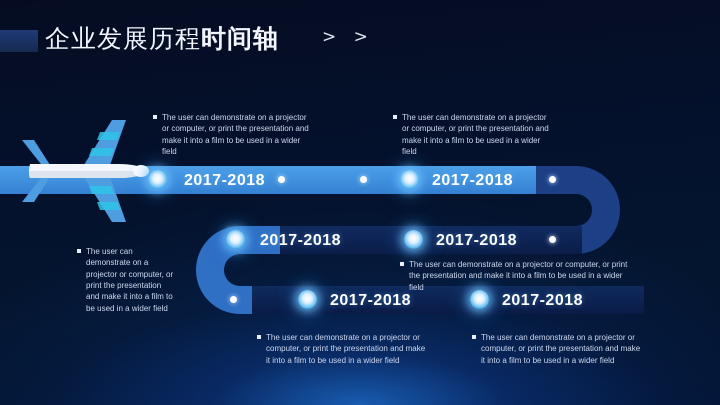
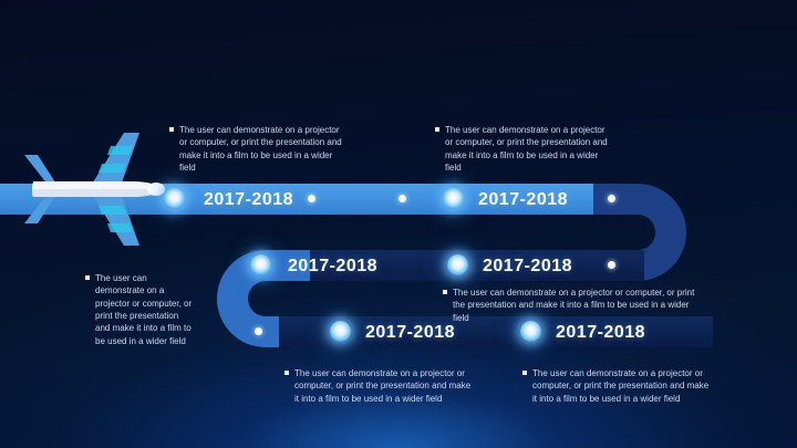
- 企业发展历程时间轴
- > >
  2017-2018
  2017-2018
  2017-2018
  2017-2018
  2017-2018
  2017-2018
  The user can demonstrate on a projector or computer, or print the presentation and make it into a film to be used in a wider field
  The user can demonstrate on a projector or computer, or print the presentation and make it into a film to be used in a wider field
  The user can demonstrate on a projector or computer, or print the presentation and make it into a film to be used in a wider field
  The user can demonstrate on a projector or computer, or print the presentation and make it into a film to be used in a wider field
  The user can demonstrate on a projector or computer, or print the presentation and make it into a film to be used in a wider field
  The user can demonstrate on a projector or computer, or print the presentation and make it into a film to be used in a wider field
